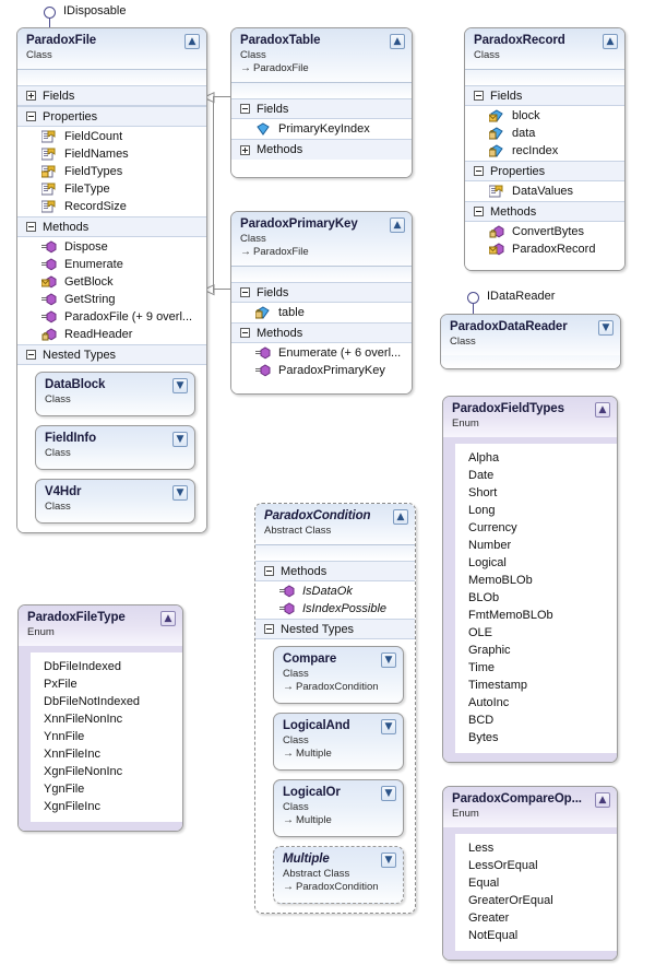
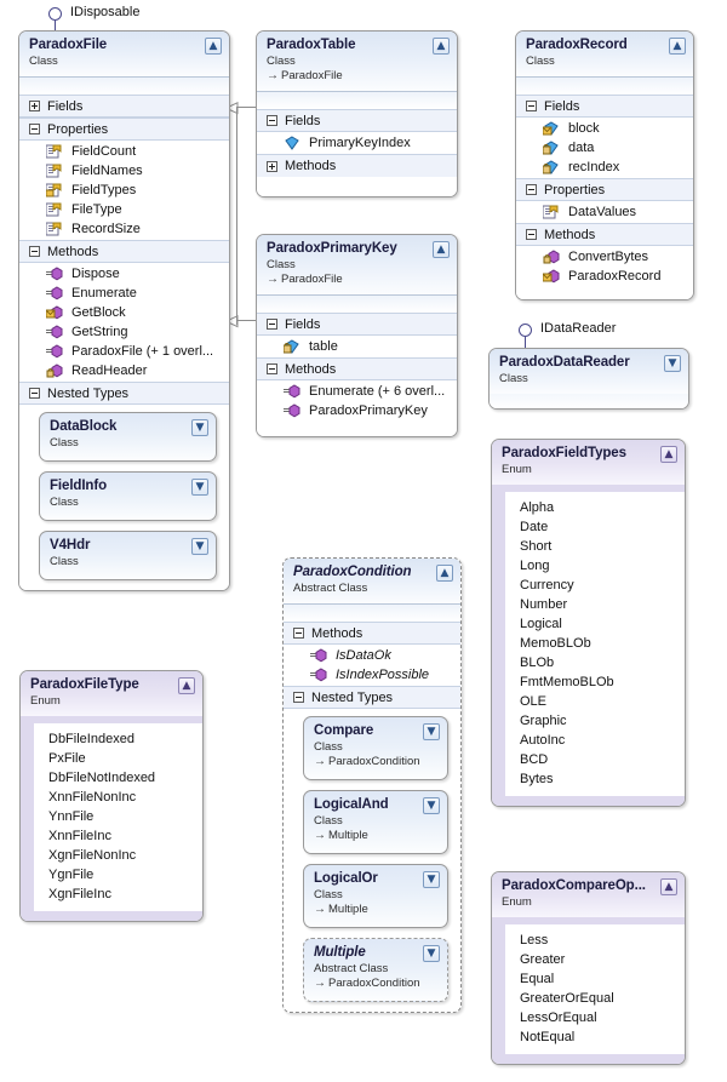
  IDisposable
  ParadoxFile
  Class
  ▲
  Fields
  Properties
  FieldCount
  FieldNames
  FieldTypes
  FileType
  RecordSize
  Methods
  Dispose
  Enumerate
  GetBlock
  GetString
- ParadoxFile (+ 9 overl...
+ ParadoxFile (+ 1 overl...
  ReadHeader
  Nested Types
  DataBlock
  Class
  ▼
  FieldInfo
  Class
  ▼
  V4Hdr
  Class
  ▼
  ParadoxFileType
  Enum
  ▲
  DbFileIndexed
  PxFile
  DbFileNotIndexed
  XnnFileNonInc
  YnnFile
  XnnFileInc
  XgnFileNonInc
  YgnFile
  XgnFileInc
  ParadoxTable
  Class
  → ParadoxFile
  ▲
  Fields
  PrimaryKeyIndex
  Methods
  ParadoxPrimaryKey
  Class
  → ParadoxFile
  ▲
  Fields
  table
  Methods
  Enumerate (+ 6 overl...
  ParadoxPrimaryKey
  ParadoxCondition
  Abstract Class
  ▲
  Methods
  IsDataOk
  IsIndexPossible
  Nested Types
  Compare
  Class
  → ParadoxCondition
  ▼
  LogicalAnd
  Class
  → Multiple
  ▼
  LogicalOr
  Class
  → Multiple
  ▼
  Multiple
  Abstract Class
  → ParadoxCondition
  ▼
  ParadoxRecord
  Class
  ▲
  Fields
  block
  data
  recIndex
  Properties
  DataValues
  Methods
  ConvertBytes
  ParadoxRecord
  IDataReader
  ParadoxDataReader
  Class
  ▼
  ParadoxFieldTypes
  Enum
  ▲
  Alpha
  Date
  Short
  Long
  Currency
  Number
  Logical
  MemoBLOb
  BLOb
  FmtMemoBLOb
  OLE
  Graphic
- Time
- Timestamp
  AutoInc
  BCD
  Bytes
  ParadoxCompareOp...
  Enum
  ▲
  Less
- LessOrEqual
+ Greater
  Equal
  GreaterOrEqual
- Greater
+ LessOrEqual
  NotEqual
